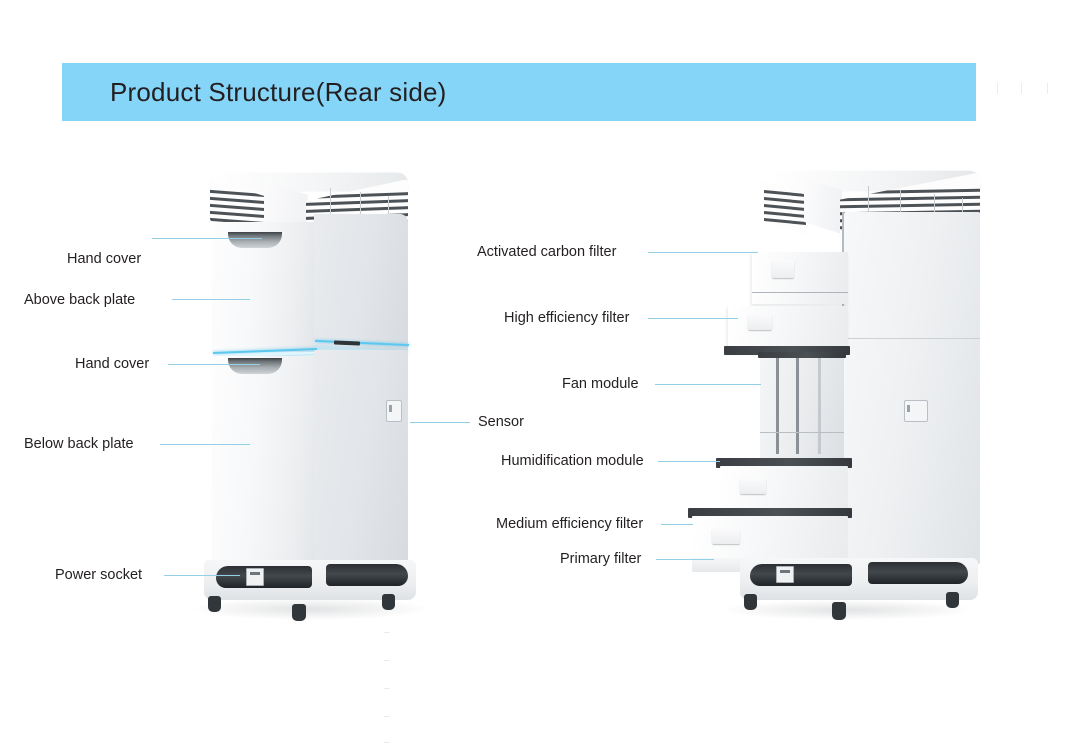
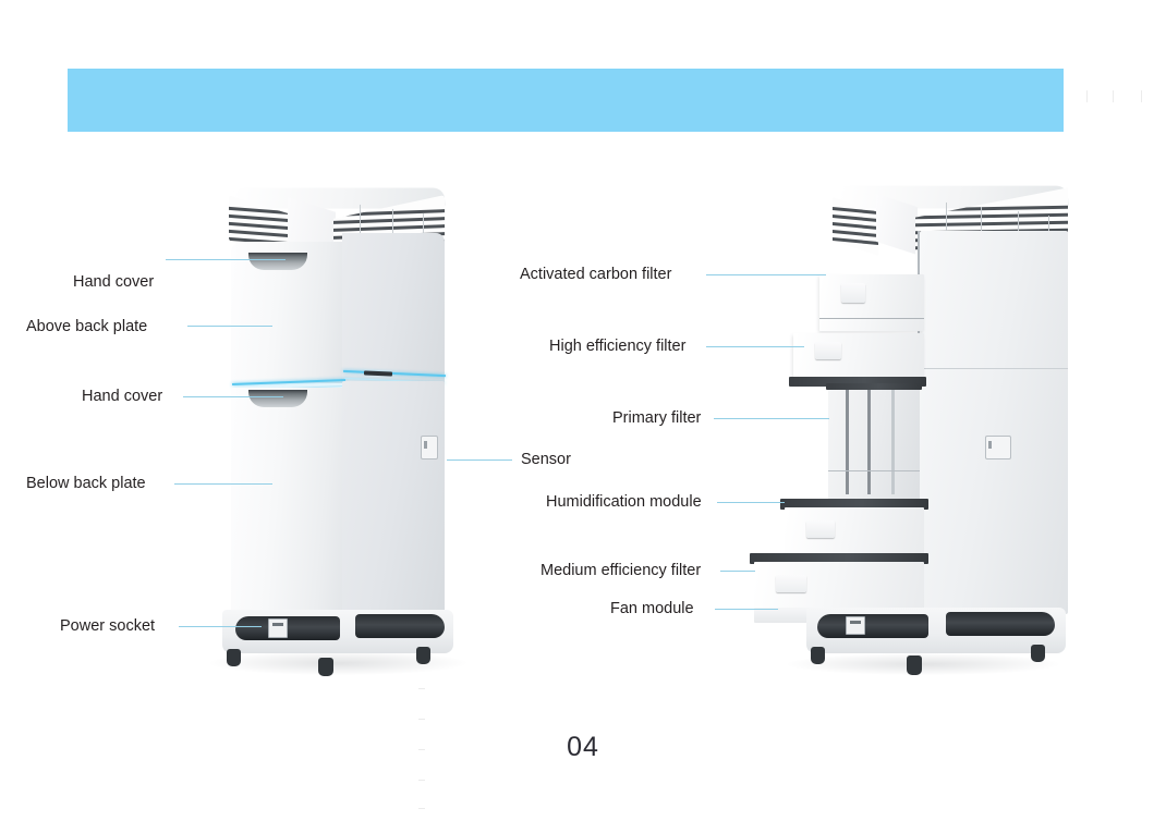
- Product Structure(Rear side)
  Hand cover
  Above back plate
  Hand cover
  Below back plate
  Power socket
  Sensor
  Activated carbon filter
  High efficiency filter
- Fan module
+ Primary filter
  Humidification module
  Medium efficiency filter
- Primary filter
+ Fan module
+ 04
